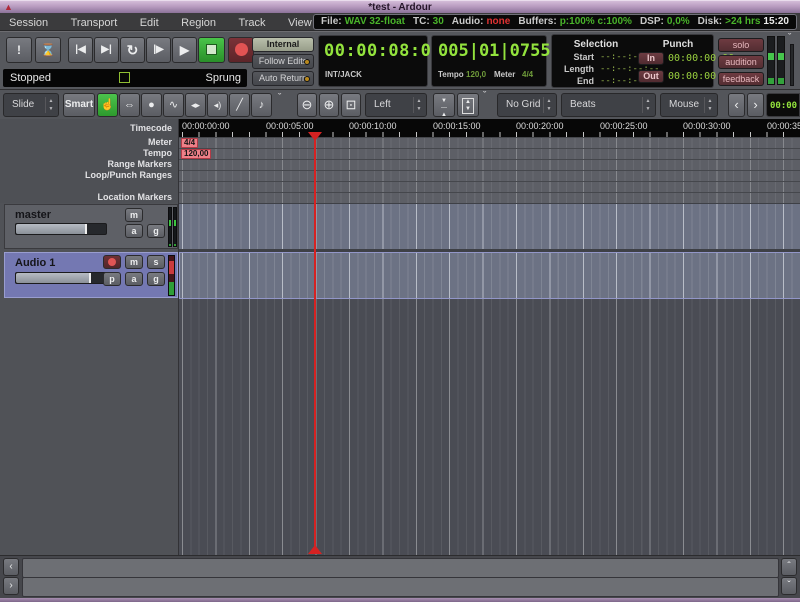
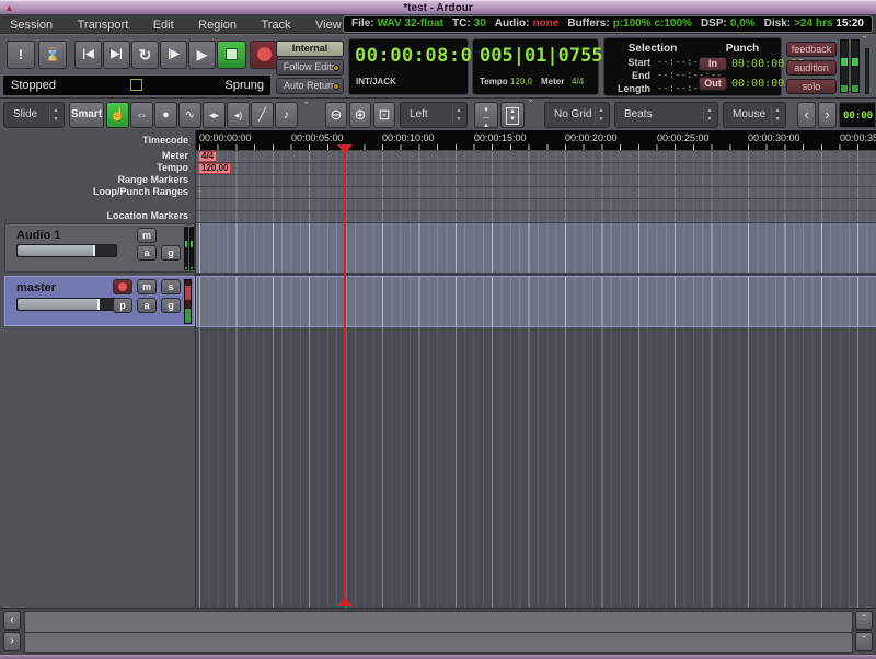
  ▲
  *test - Ardour
  Session Transport Edit Region Track View
  File: WAV 32-float TC: 30 Audio: none Buffers: p:100% c:100% DSP: 0,0% Disk: >24 hrs 15:20
  !
  ⌛
  |◀
  ▶|
  ↻
  |▶
  ▶
  Stopped
  Sprung
  Internal
  Follow Edit
  Auto Retur
  00:00:08:0
  INT/JACK
  005|01|0755
  Tempo
  120,0
  Meter
  4/4
  Selection
  Start
- Length
+ End
  --:--:--:--
- End
+ Length
  Punch
  In
  00:00:00
  Out
  00:00:00
- solo
+ feedback
  audition
- feedback
+ solo
  ˇ
  Slide
  Smart
  ☝
  ⇔
  ●
  ∿
  ◂▸
  ◂)
  ╱
  ♪
  ˇ
  ⊖
  ⊕
  ⊡
  Left
  ˇ
  No Grid
  Beats
  Mouse
  ‹
  ›
  Timecode
  Meter
  Tempo
  Range Markers
  Loop/Punch Ranges
  Location Markers
  00:00:00:00
  00:00:05:00
  00:00:10:00
  00:00:15:00
  00:00:20:00
  00:00:25:00
  00:00:30:00
  4/4
  120,00
- master
+ Audio 1
  m
  a
  g
- Audio 1
+ master
  m
  s
  p
  a
  g
  ‹
  ›
  ˆ
  ˇ
